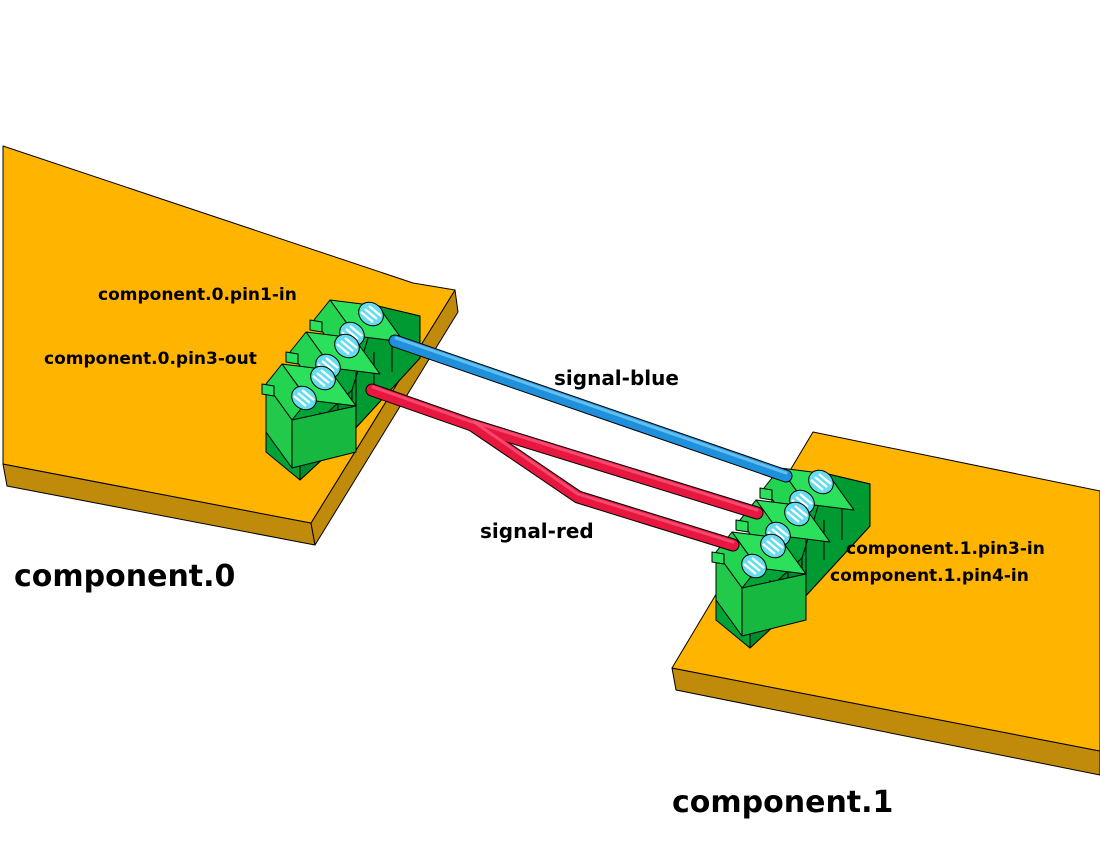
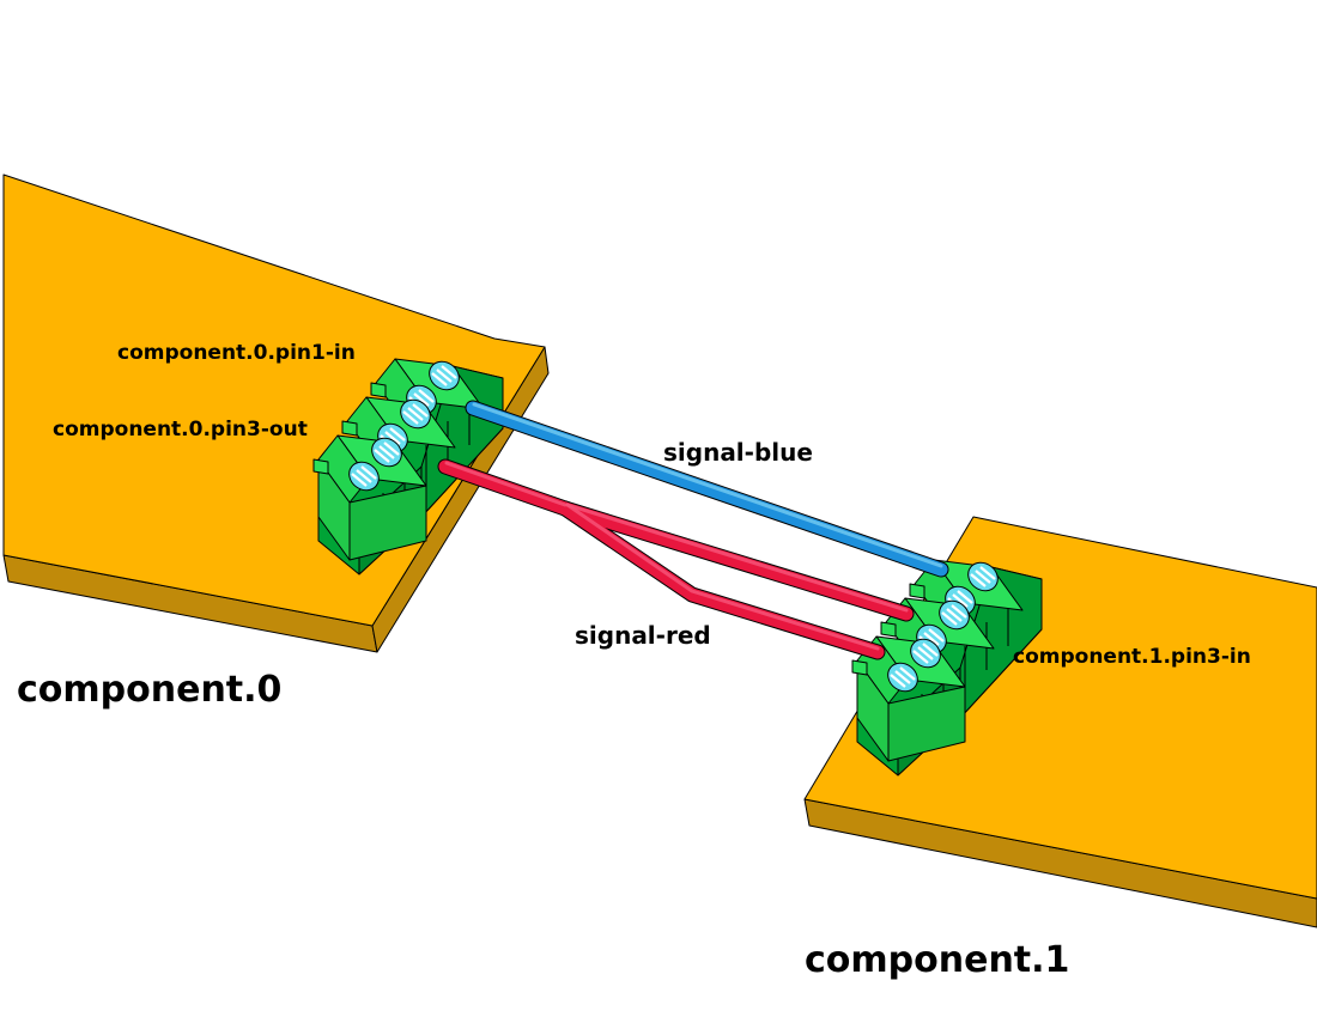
  component.0.pin1-in
  component.0.pin3-out
  component.1.pin3-in
- component.1.pin4-in
  signal-blue
  signal-red
  component.0
  component.1
